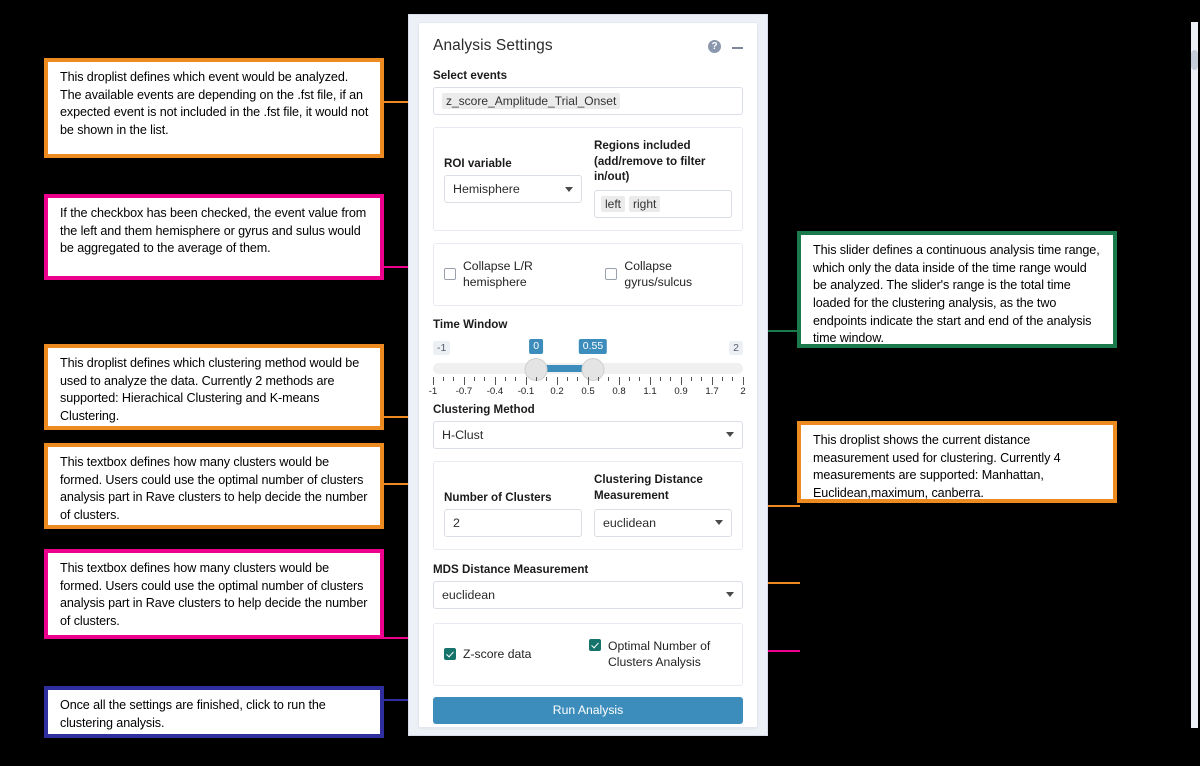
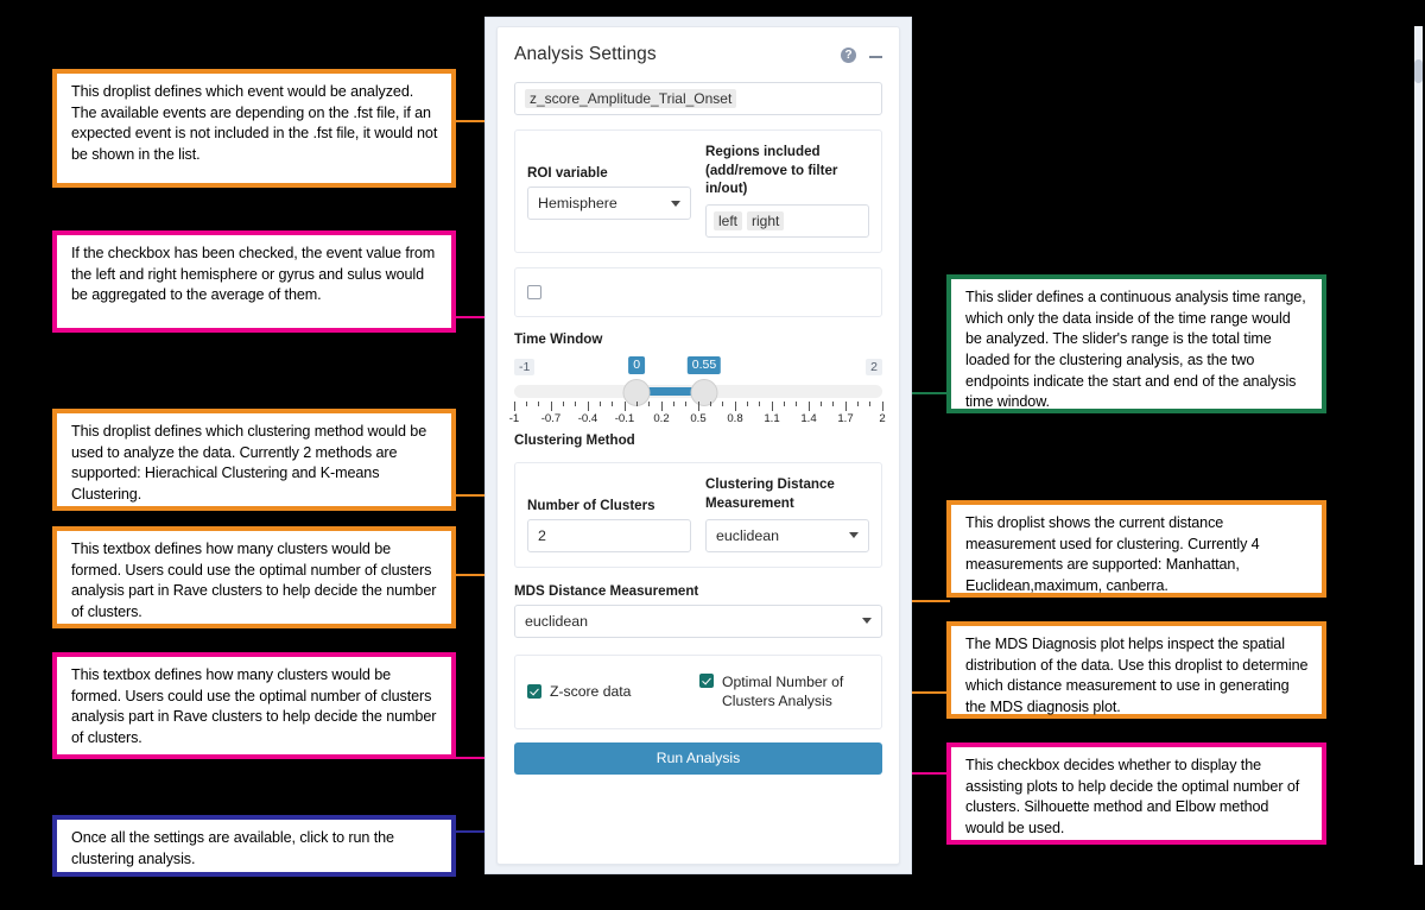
  This droplist defines which event would be analyzed. The available events are depending on the .fst file, if an expected event is not included in the .fst file, it would not be shown in the list.
- If the checkbox has been checked, the event value from the left and them hemisphere or gyrus and sulus would be aggregated to the average of them.
+ If the checkbox has been checked, the event value from the left and right hemisphere or gyrus and sulus would be aggregated to the average of them.
  This droplist defines which clustering method would be used to analyze the data. Currently 2 methods are supported: Hierachical Clustering and K-means Clustering.
  This textbox defines how many clusters would be formed. Users could use the optimal number of clusters analysis part in Rave clusters to help decide the number of clusters.
  This textbox defines how many clusters would be formed. Users could use the optimal number of clusters analysis part in Rave clusters to help decide the number of clusters.
- Once all the settings are finished, click to run the clustering analysis.
+ Once all the settings are available, click to run the clustering analysis.
  This slider defines a continuous analysis time range, which only the data inside of the time range would be analyzed. The slider's range is the total time loaded for the clustering analysis, as the two endpoints indicate the start and end of the analysis time window.
  This droplist shows the current distance measurement used for clustering. Currently 4 measurements are supported: Manhattan, Euclidean,maximum, canberra.
+ The MDS Diagnosis plot helps inspect the spatial distribution of the data. Use this droplist to determine which distance measurement to use in generating the MDS diagnosis plot.
+ This checkbox decides whether to display the assisting plots to help decide the optimal number of clusters. Silhouette method and Elbow method would be used.
  Analysis Settings
  ?
- Select events
  z_score_Amplitude_Trial_Onset
  ROI variable
  Hemisphere
  Regions included
  (add/remove to filter in/out)
  left
  right
- Collapse L/R hemisphere
- Collapse gyrus/sulcus
  Time Window
  -1
  2
  0
  0.55
  -1
  -0.7
  -0.4
  -0.1
  0.2
  0.5
  0.8
  1.1
- 0.9
+ 1.4
  1.7
  2
  Clustering Method
- H-Clust
  Number of Clusters
  2
  Clustering Distance
  Measurement
  euclidean
  MDS Distance Measurement
  euclidean
  Z-score data
  Optimal Number of
  Clusters Analysis
  Run Analysis
